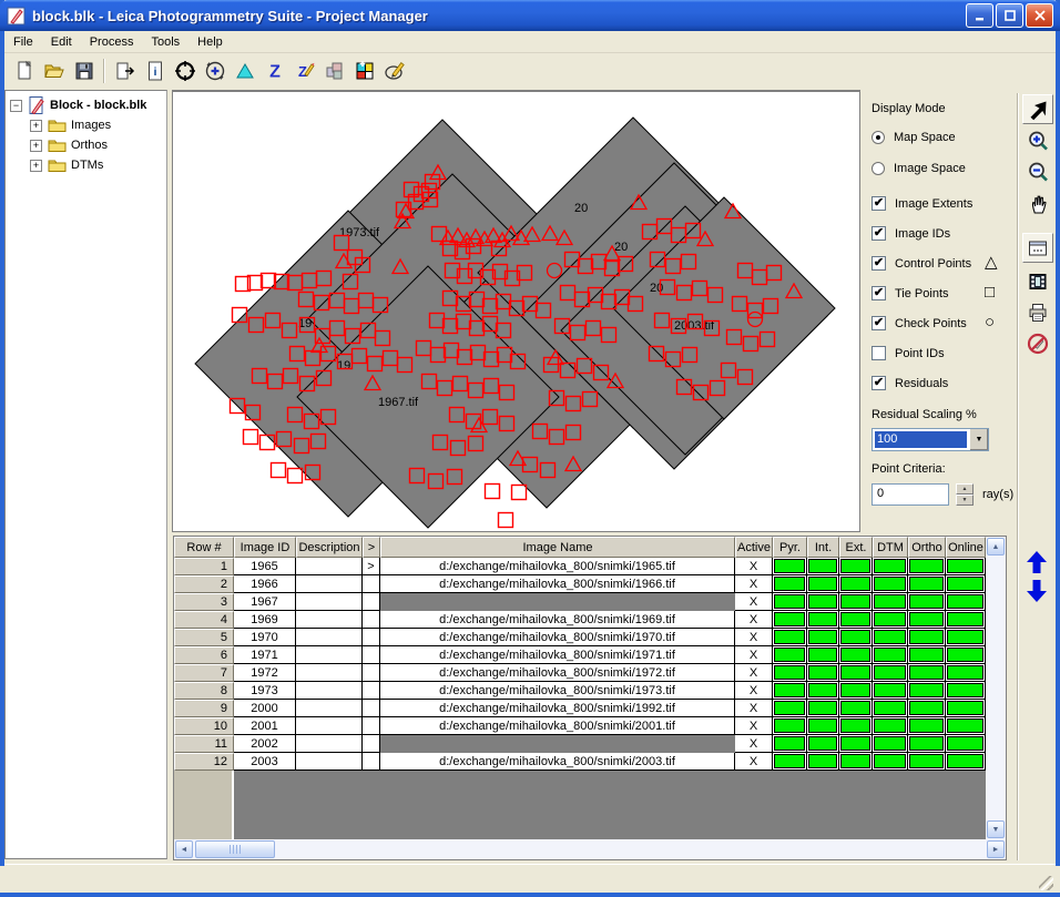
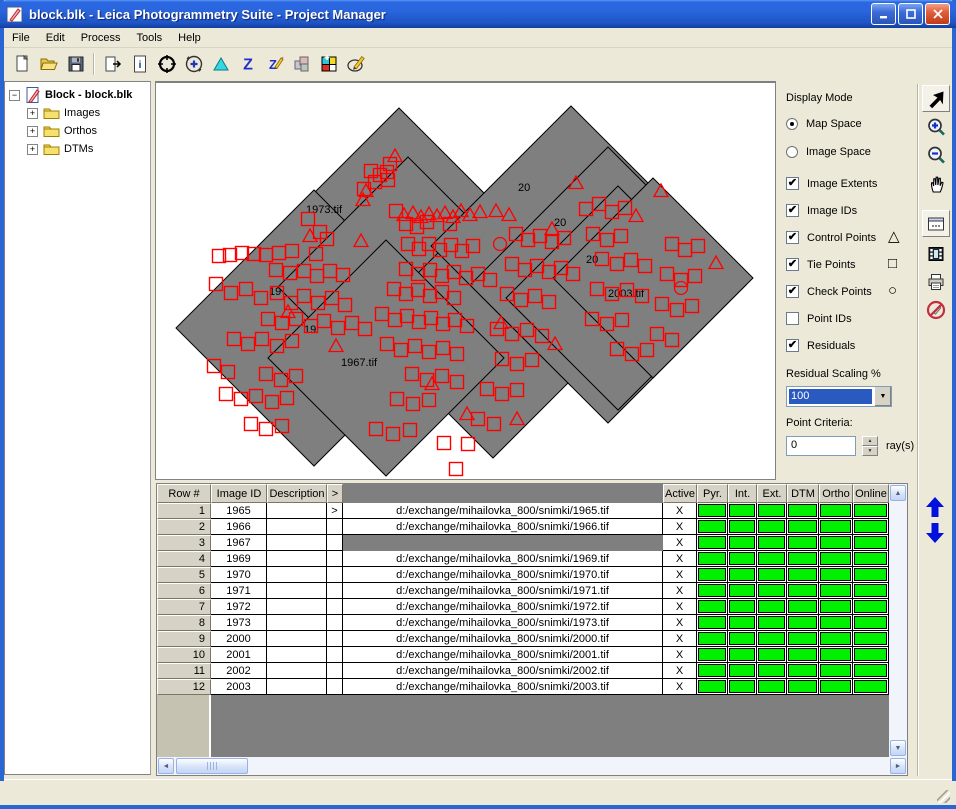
  block.blk - Leica Photogrammetry Suite - Project Manager
  File
  Edit
  Process
  Tools
  Help
  i
  Z
  Z
  −
  Block - block.blk
  +
  Images
  +
  Orthos
  +
  DTMs
  1973.tif
  19
  19
  1967.tif
  20
  20
  2003tif
  Display Mode
  Map Space
  Image Space
  ✔
  Image Extents
  ✔
  Image IDs
  ✔
  Control Points
  △
  ✔
  Tie Points
  □
  ✔
  Check Points
  ○
  Point IDs
  ✔
  Residuals
  Residual Scaling %
  100
  Point Criteria:
  0
  ray(s)
  Row #
  Image ID
  Description
  >
- Image Name
  Active
  Pyr.
  Int.
  Ext.
  DTM
  Ortho
  Online
  1
  1965
  >
  d:/exchange/mihailovka_800/snimki/1965.tif
  X
  2
  1966
  d:/exchange/mihailovka_800/snimki/1966.tif
  X
  3
  1967
  X
  4
  1969
  d:/exchange/mihailovka_800/snimki/1969.tif
  X
  5
  1970
  d:/exchange/mihailovka_800/snimki/1970.tif
  X
  6
  1971
  d:/exchange/mihailovka_800/snimki/1971.tif
  X
  7
  1972
  d:/exchange/mihailovka_800/snimki/1972.tif
  X
  8
  1973
  d:/exchange/mihailovka_800/snimki/1973.tif
  X
  9
  2000
- d:/exchange/mihailovka_800/snimki/1992.tif
+ d:/exchange/mihailovka_800/snimki/2000.tif
  X
  10
  2001
  d:/exchange/mihailovka_800/snimki/2001.tif
  X
  11
  2002
+ d:/exchange/mihailovka_800/snimki/2002.tif
  X
  12
  2003
  d:/exchange/mihailovka_800/snimki/2003.tif
  X
